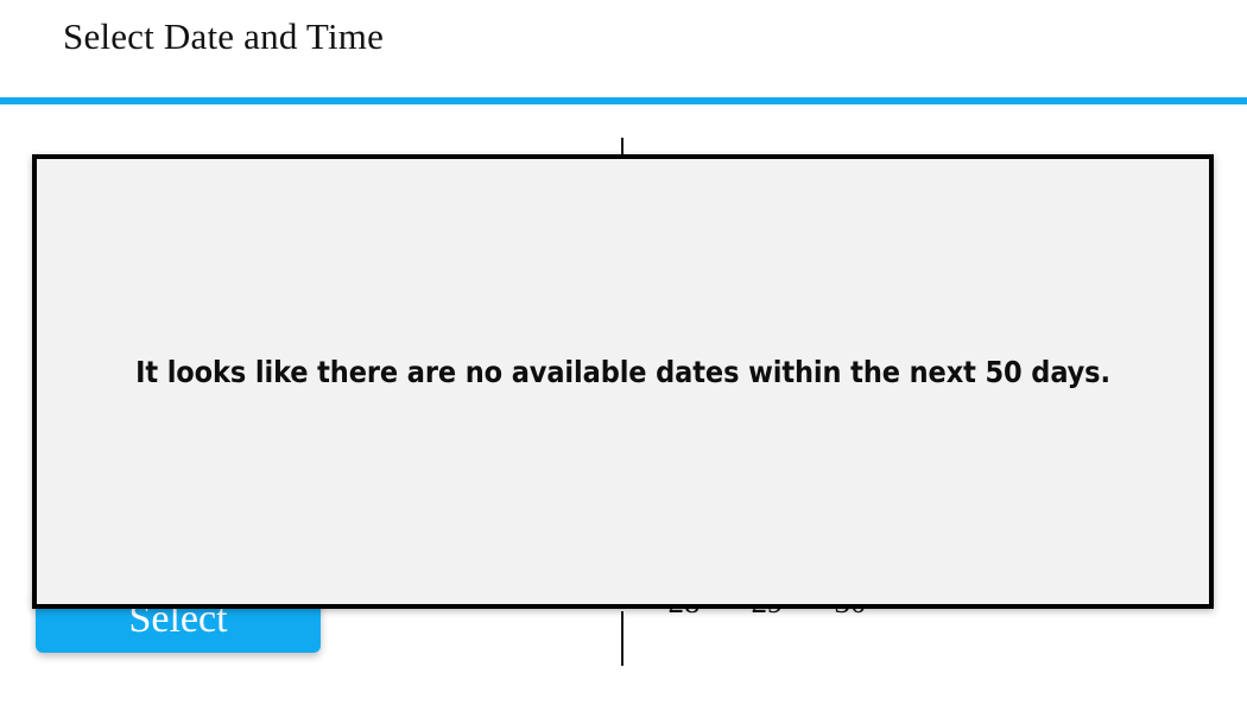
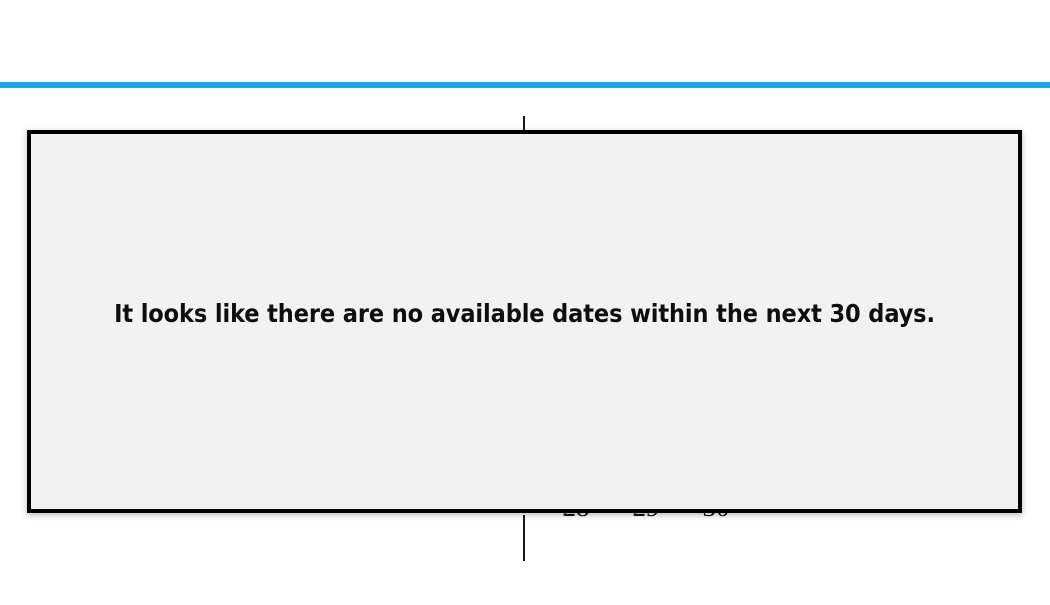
- Select Date and Time
- Select
- It looks like there are no available dates within the next 50 days.
+ It looks like there are no available dates within the next 30 days.
